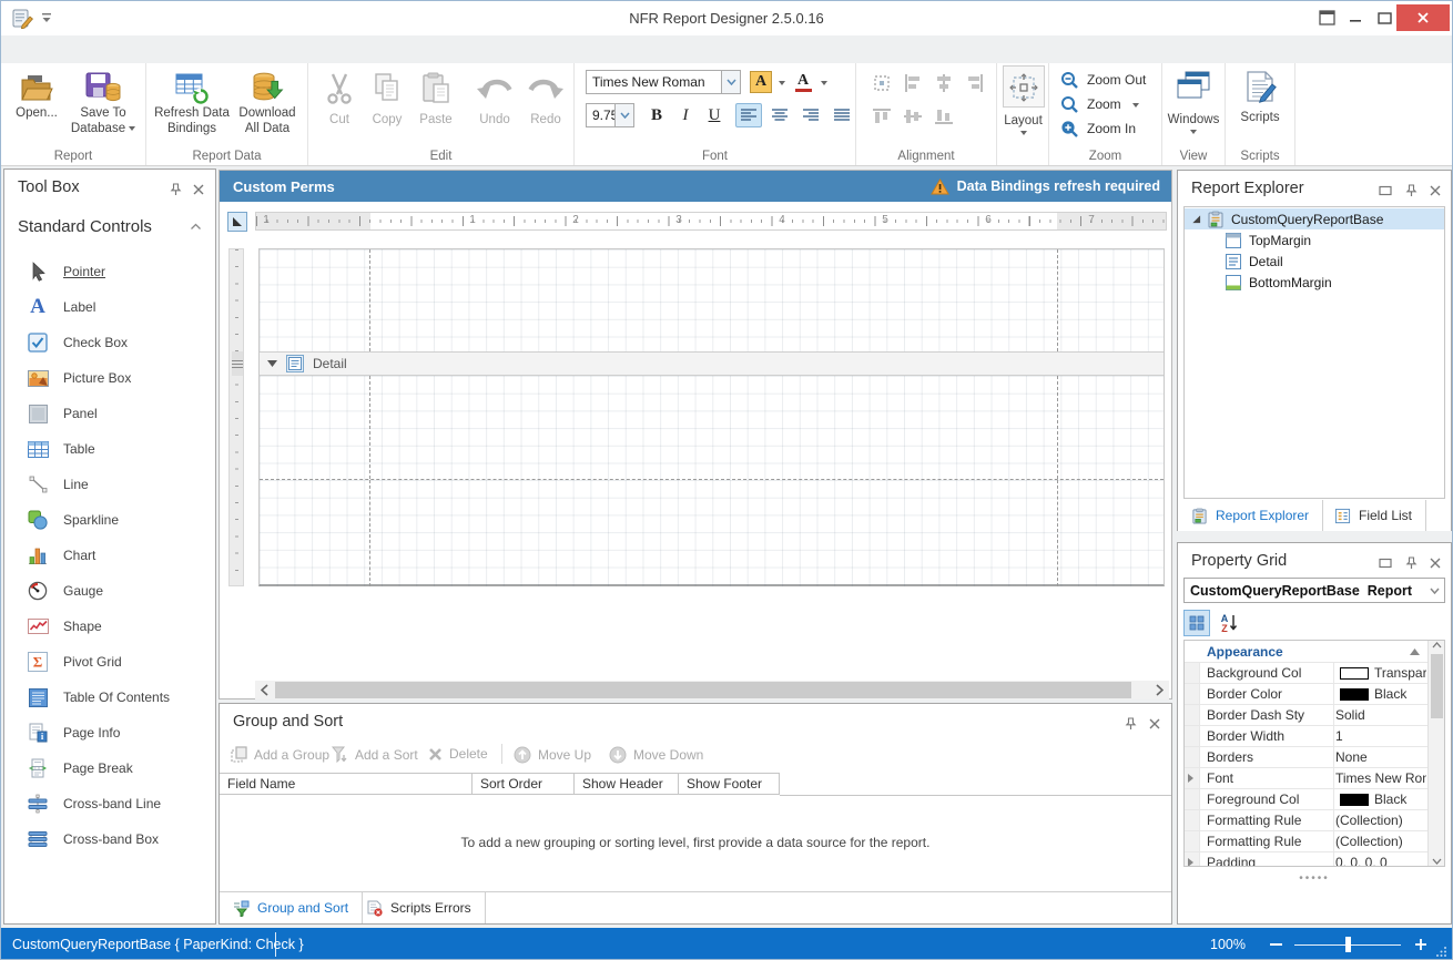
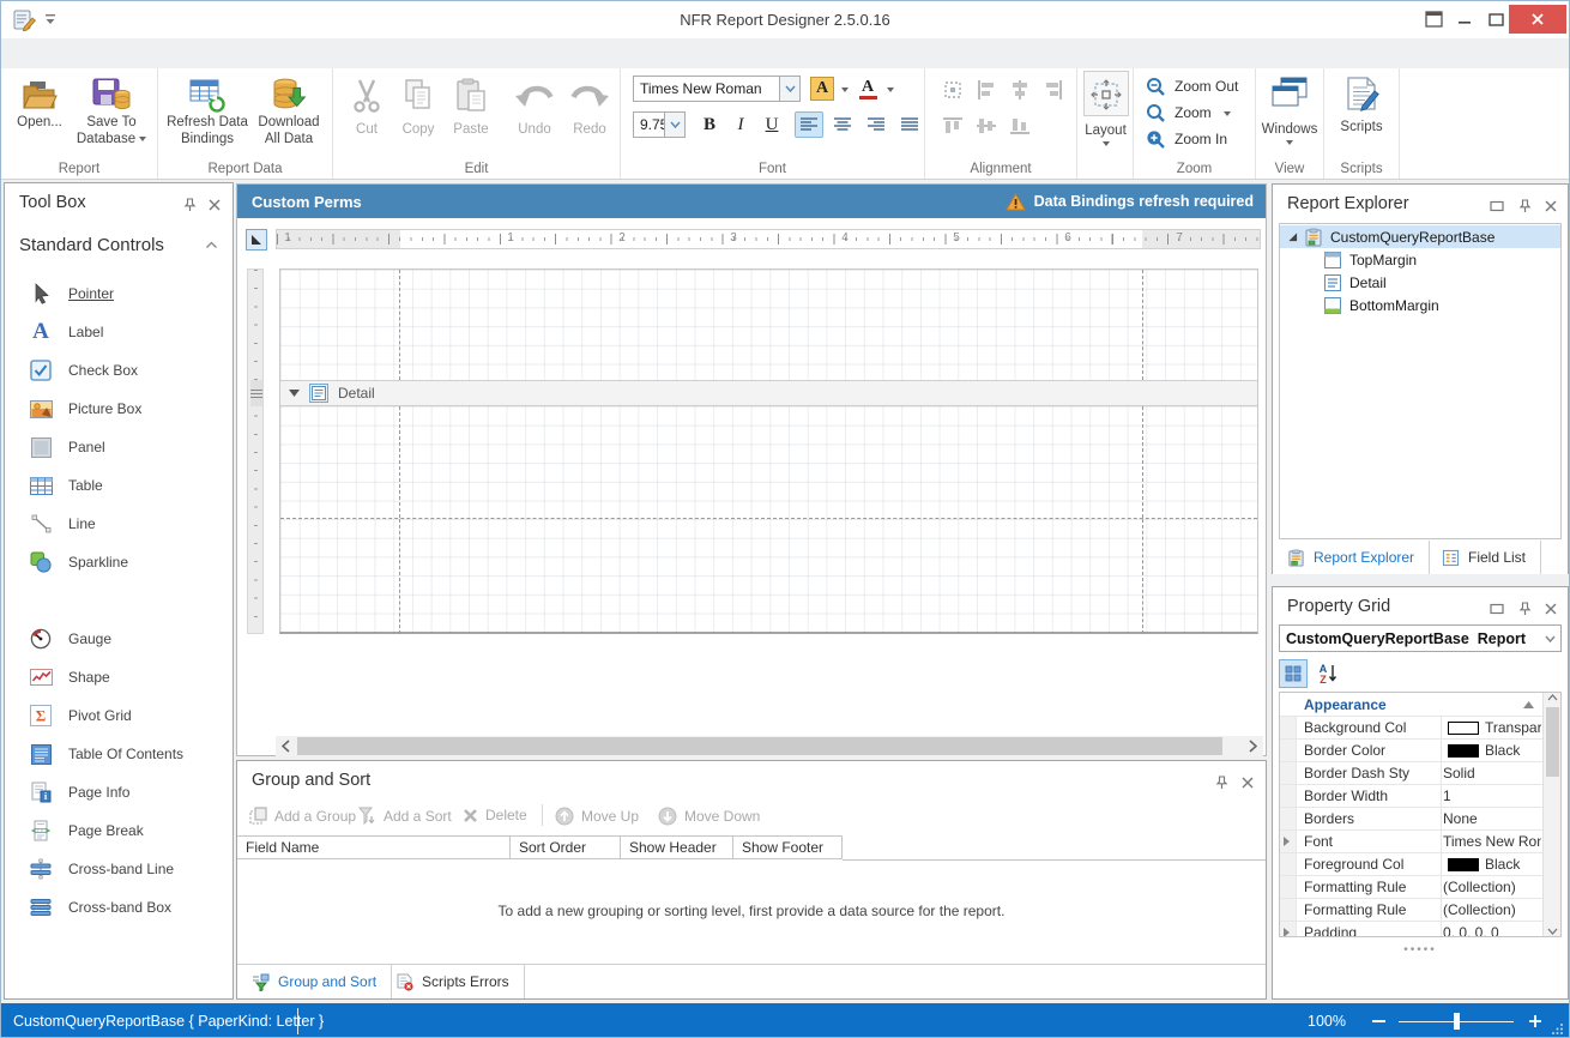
  NFR Report Designer 2.5.0.16
  Open...
  Save To
  Database
  Report
  Refresh Data
  Bindings
  Download
  All Data
  Report Data
  Cut
  Copy
  Paste
  Undo
  Redo
  Edit
  Times New Roman
  A
  A
  9.7
  B
  I
  U
  Font
  Alignment
  Layout
  Zoom Out
  Zoom
  Zoom In
  Zoom
  Windows
  View
  Scripts
  Scripts
  Tool Box
  Standard Controls
  Pointer
  A
  Label
  Check Box
  Picture Box
  Panel
  Table
  Line
  Sparkline
- Chart
  Gauge
  Shape
  Σ
  Pivot Grid
  Table Of Contents
  i
  Page Info
  Page Break
  Cross-band Line
  Cross-band Box
  Custom Perms
  Data Bindings refresh required
  1
  1
  2
  3
  4
  5
  6
  7
  Detail
  Group and Sort
  Add a Group
  Add a Sort
  Delete
  Move Up
  Move Down
  Field Name
  Sort Order
  Show Header
  Show Footer
  To add a new grouping or sorting level, first provide a data source for the report.
  Group and Sort
  Scripts Errors
  Report Explorer
  CustomQueryReportBase
  TopMargin
  Detail
  BottomMargin
  Report Explorer
  Field List
  Property Grid
  CustomQueryReportBase Report
  A
  Z
  Appearance
  Background Col
  Transpar
  Border Color
  Black
  Border Dash Sty
  Solid
  Border Width
  1
  Borders
  None
  Font
  Foreground Col
  Black
  Formatting Rule
  (Collection)
  Formatting Rule
  (Collection)
  Padding
  0, 0, 0, 0
  •••••
- CustomQueryReportBase { PaperKind: Check }
+ CustomQueryReportBase { PaperKind: Letter }
  100%
